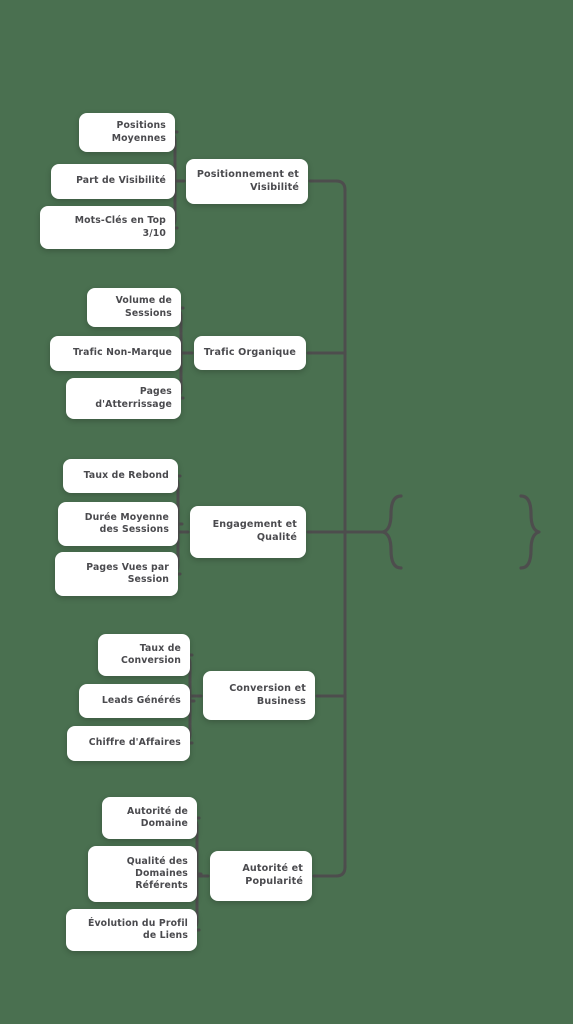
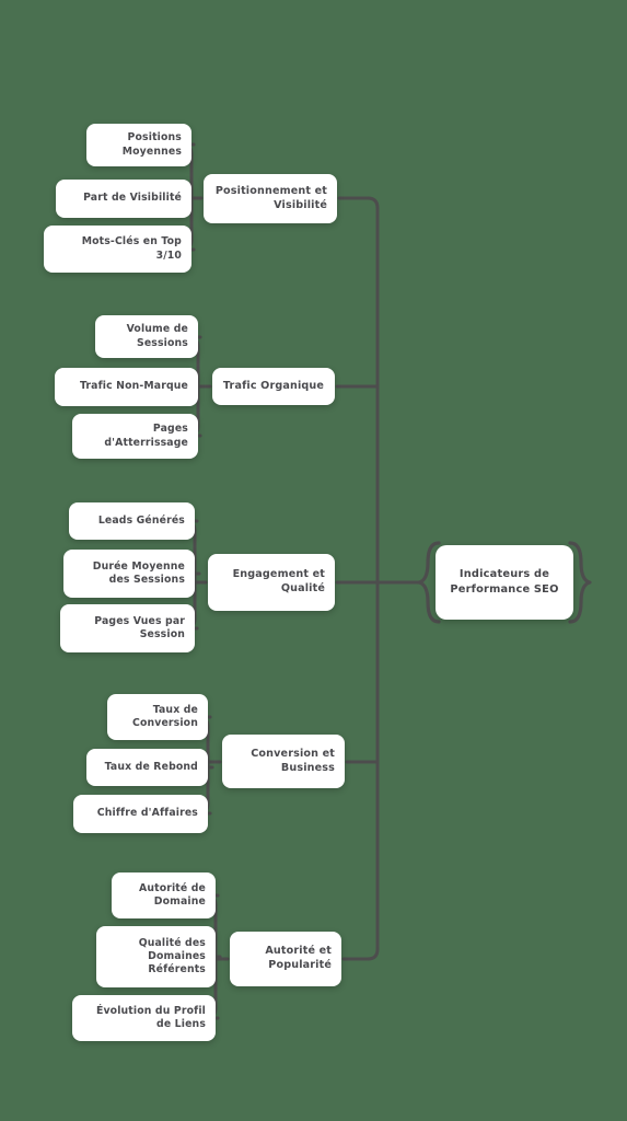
  Positionnement et
  Visibilité
  Positions
  Moyennes
  Part de Visibilité
  Mots-Clés en Top
  3/10
  Trafic Organique
  Volume de
  Sessions
  Trafic Non-Marque
  Pages
  d'Atterrissage
  Engagement et
  Qualité
- Taux de Rebond
+ Leads Générés
  Durée Moyenne
  des Sessions
  Pages Vues par
  Session
  Conversion et
  Business
  Taux de
  Conversion
- Leads Générés
+ Taux de Rebond
  Chiffre d'Affaires
  Autorité et
  Popularité
  Autorité de
  Domaine
  Qualité des
  Domaines
  Référents
  Évolution du Profil
  de Liens
+ Indicateurs de
+ Performance SEO
